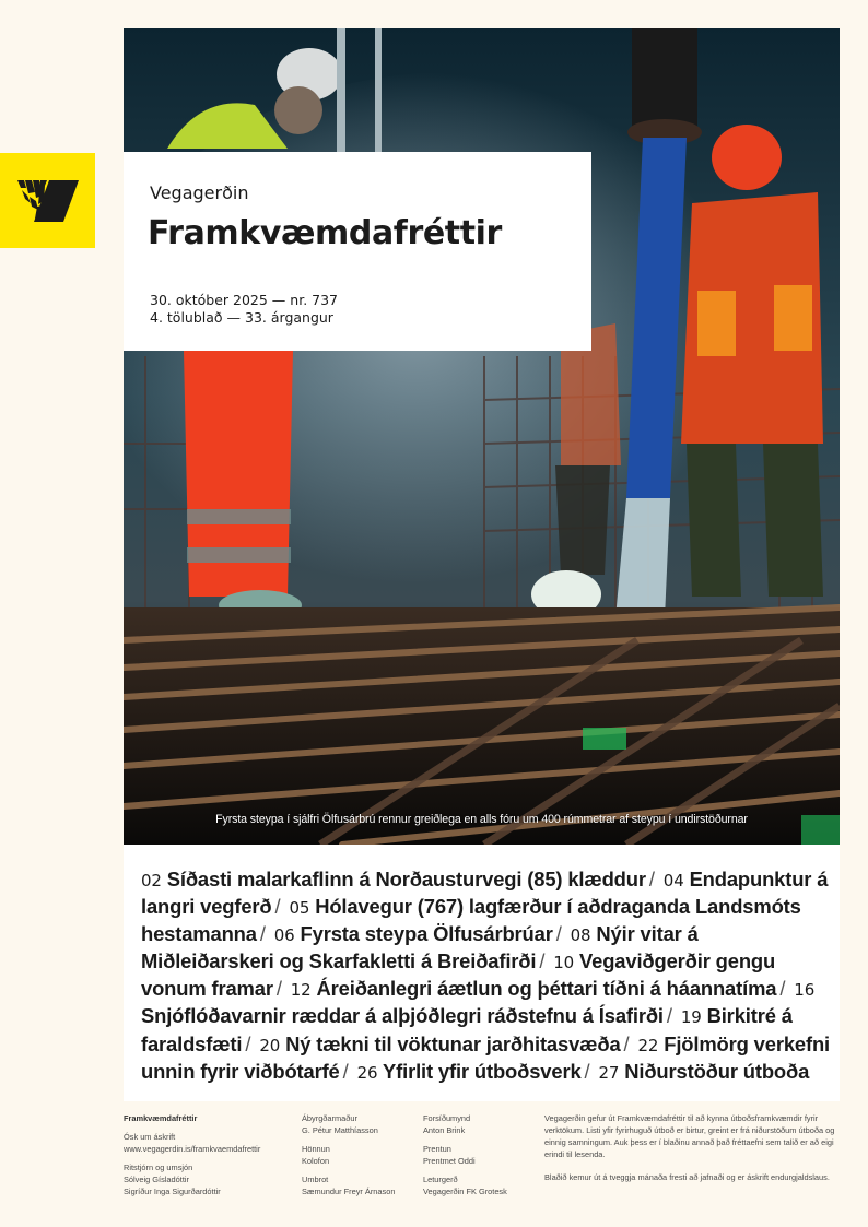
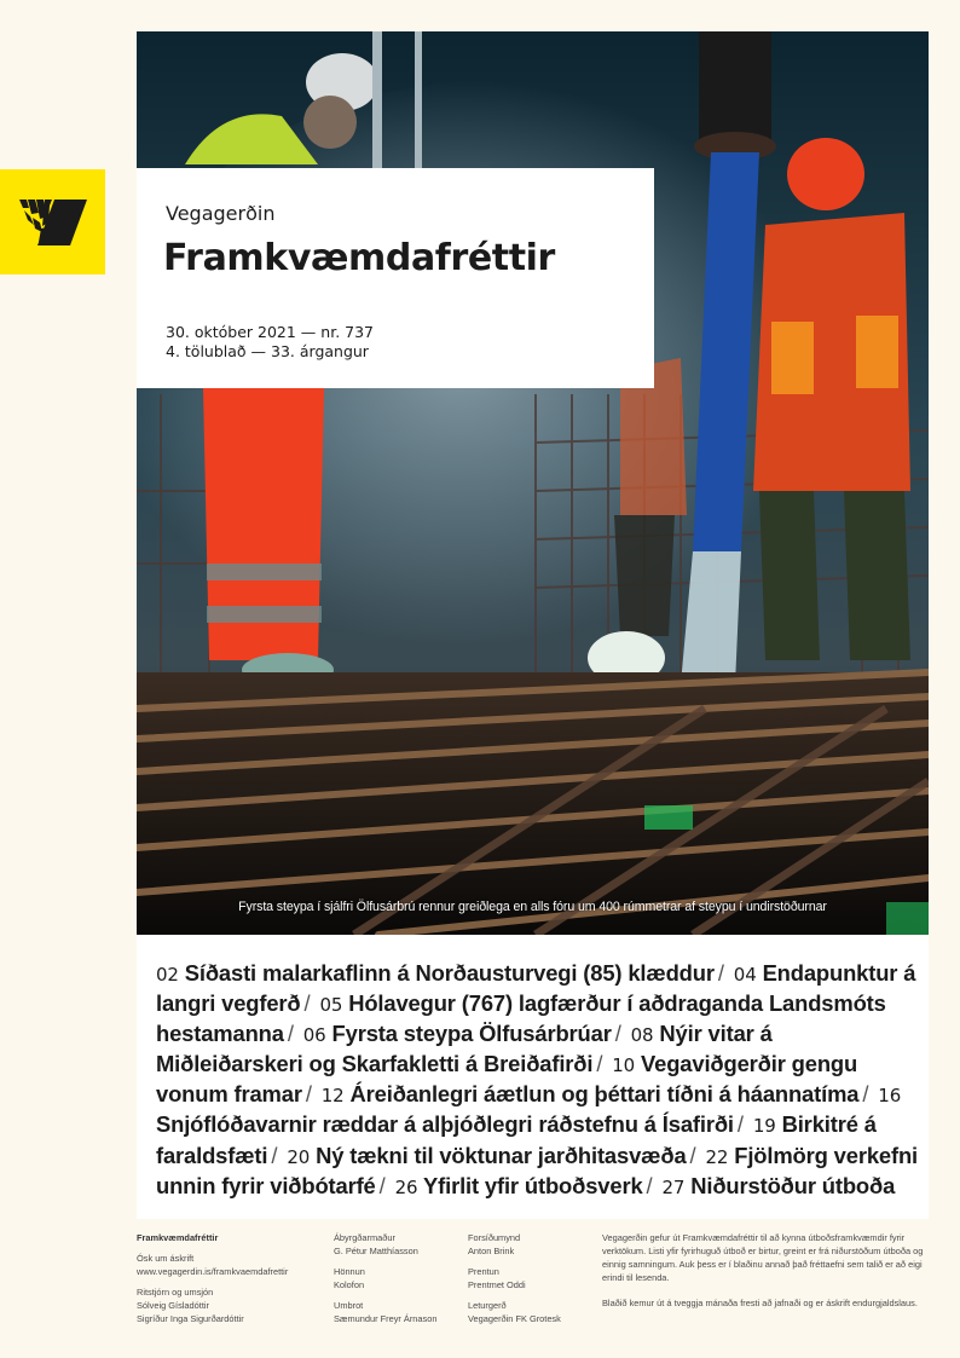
  Fyrsta steypa í sjálfri Ölfusárbrú rennur greiðlega en alls fóru um 400 rúmmetrar af steypu í undirstöðurnar
  Vegagerðin
  Framkvæmdafréttir
- 30. október 2025 — nr. 737
+ 30. október 2021 — nr. 737
  4. tölublað — 33. árgangur
  02 Síðasti malarkaflinn á Norðausturvegi (85) klæddur / 04 Endapunktur á langri vegferð / 05 Hólavegur (767) lagfærður í aðdraganda Landsmóts hestamanna / 06 Fyrsta steypa Ölfusárbrúar / 08 Nýir vitar á Miðleiðarskeri og Skarfakletti á Breiðafirði / 10 Vegaviðgerðir gengu vonum framar / 12 Áreiðanlegri áætlun og þéttari tíðni á háannatíma / 16 Snjóflóðavarnir ræddar á alþjóðlegri ráðstefnu á Ísafirði / 19 Birkitré á faraldsfæti / 20 Ný tækni til vöktunar jarðhitasvæða / 22 Fjölmörg verkefni unnin fyrir viðbótarfé / 26 Yfirlit yfir útboðsverk / 27 Niðurstöður útboða
  Framkvæmdafréttir
  Ósk um áskrift
  www.vegagerdin.is/framkvaemdafrettir
  Ritstjórn og umsjón
  Sólveig Gísladóttir
  Sigríður Inga Sigurðardóttir
  Ábyrgðarmaður
  G. Pétur Matthíasson
  Hönnun
  Kolofon
  Umbrot
  Sæmundur Freyr Árnason
  Forsíðumynd
  Anton Brink
  Prentun
  Prentmet Oddi
  Leturgerð
  Vegagerðin FK Grotesk
  Vegagerðin gefur út Framkvæmdafréttir til að kynna útboðsframkvæmdir fyrir verktökum. Listi yfir fyrirhuguð útboð er birtur, greint er frá niðurstöðum útboða og einnig samningum. Auk þess er í blaðinu annað það fréttaefni sem talið er að eigi erindi til lesenda.
  Blaðið kemur út á tveggja mánaða fresti að jafnaði og er áskrift endurgjaldslaus.
